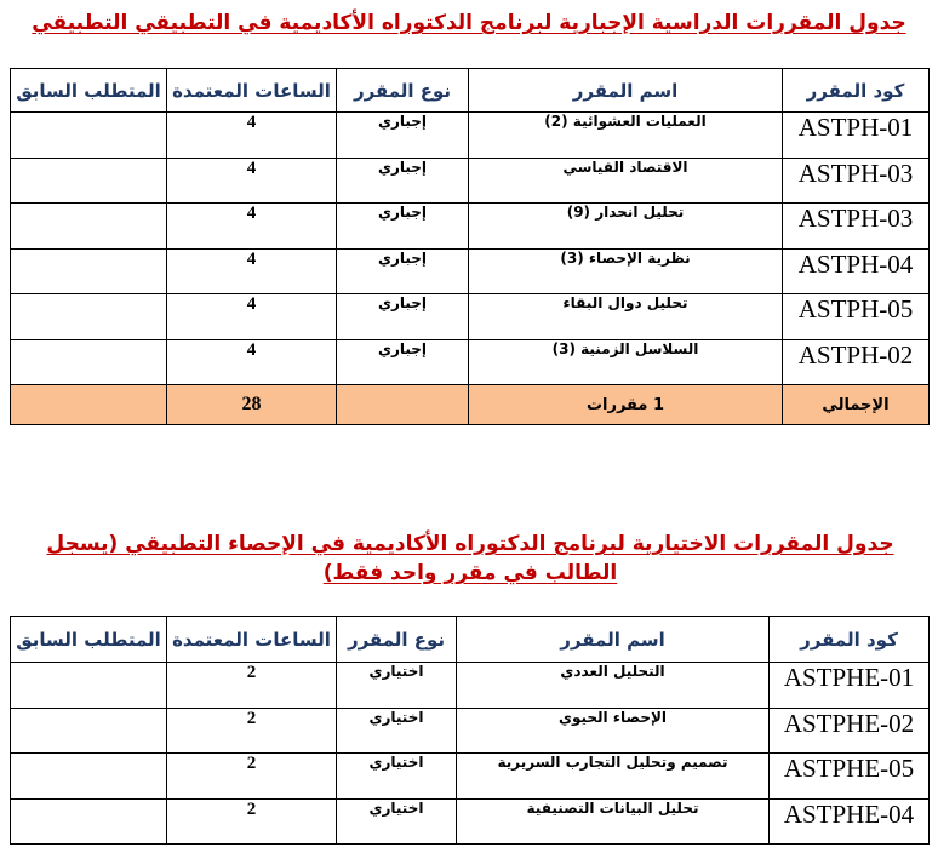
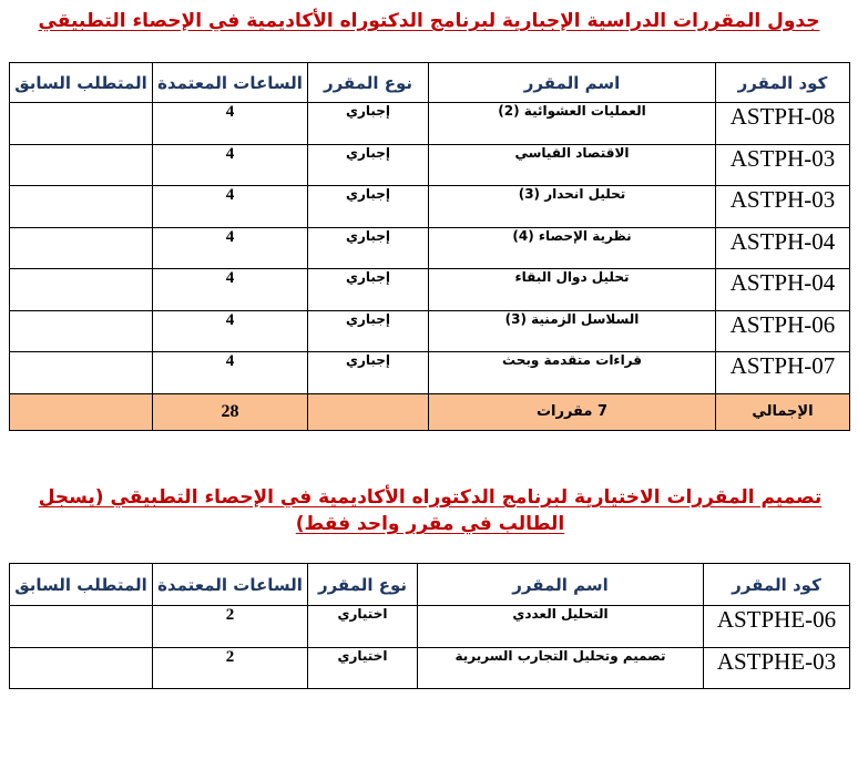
- جدول المقررات الدراسية الإجبارية لبرنامج الدكتوراه الأكاديمية في التطبيقي التطبيقي
+ جدول المقررات الدراسية الإجبارية لبرنامج الدكتوراه الأكاديمية في الإحصاء التطبيقي
  كود المقرر	اسم المقرر	نوع المقرر	الساعات المعتمدة	المتطلب السابق
- ASTPH-01	العمليات العشوائية (2)	إجباري	4
+ ASTPH-08	العمليات العشوائية (2)	إجباري	4
  ASTPH-03	الاقتصاد القياسي	إجباري	4
- ASTPH-03	تحليل انحدار (9)	إجباري	4
+ ASTPH-03	تحليل انحدار (3)	إجباري	4
- ASTPH-04	نظرية الإحصاء (3)	إجباري	4
+ ASTPH-04	نظرية الإحصاء (4)	إجباري	4
- ASTPH-05	تحليل دوال البقاء	إجباري	4
+ ASTPH-04	تحليل دوال البقاء	إجباري	4
- ASTPH-02	السلاسل الزمنية (3)	إجباري	4
+ ASTPH-06	السلاسل الزمنية (3)	إجباري	4
+ ASTPH-07	قراءات متقدمة وبحث	إجباري	4
- الإجمالي	1 مقررات		28
+ الإجمالي	7 مقررات		28
- جدول المقررات الاختيارية لبرنامج الدكتوراه الأكاديمية في الإحصاء التطبيقي (يسجل الطالب في مقرر واحد فقط)
+ تصميم المقررات الاختيارية لبرنامج الدكتوراه الأكاديمية في الإحصاء التطبيقي (يسجل الطالب في مقرر واحد فقط)
  كود المقرر	اسم المقرر	نوع المقرر	الساعات المعتمدة	المتطلب السابق
- ASTPHE-01	التحليل العددي	اختياري	2
+ ASTPHE-06	التحليل العددي	اختياري	2
- ASTPHE-02	الإحصاء الحيوي	اختياري	2
- ASTPHE-05	تصميم وتحليل التجارب السريرية	اختياري	2
+ ASTPHE-03	تصميم وتحليل التجارب السريرية	اختياري	2
- ASTPHE-04	تحليل البيانات التصنيفية	اختياري	2
